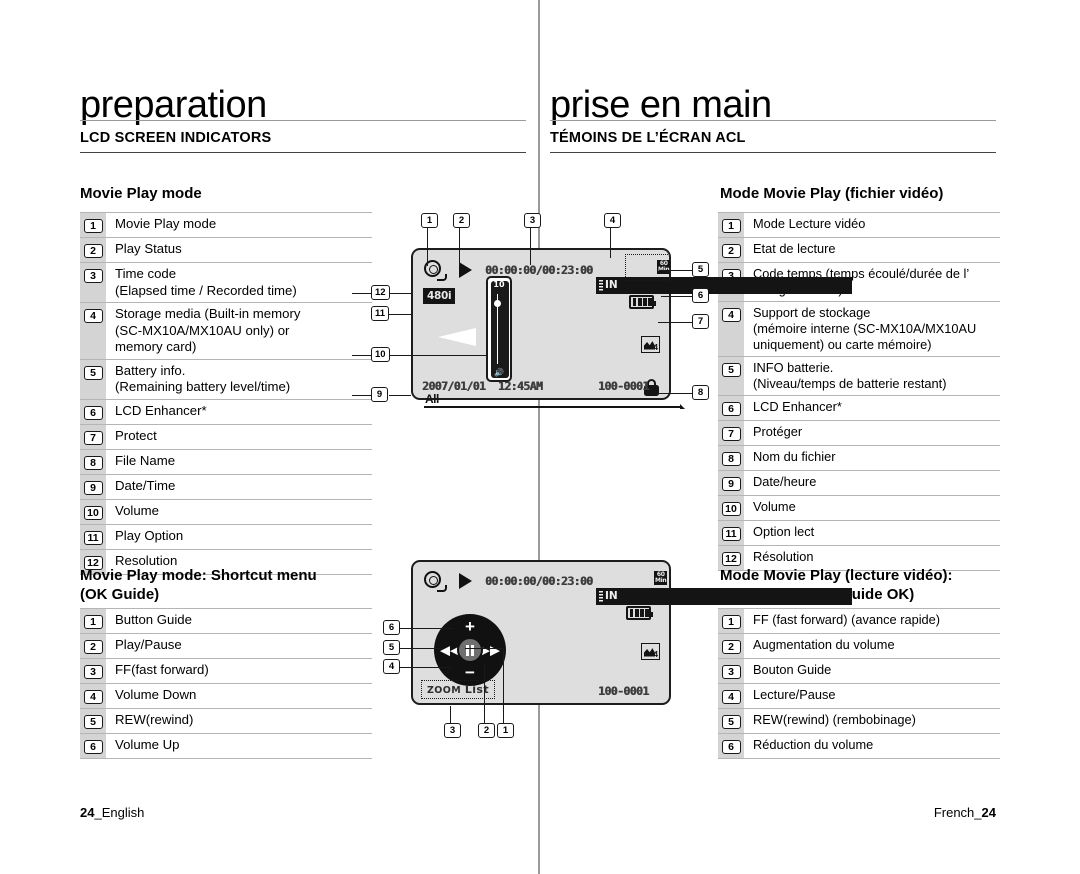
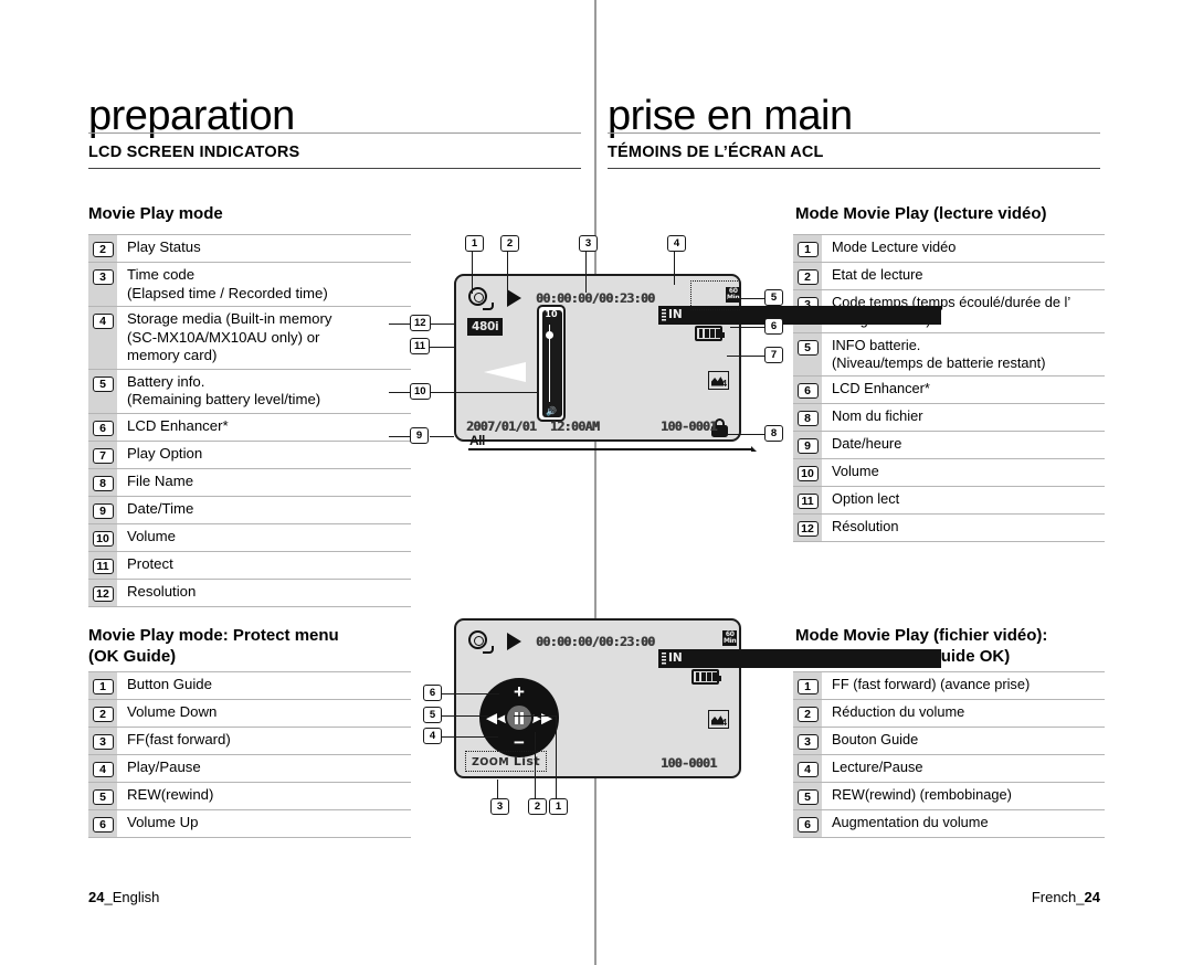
  preparation
  LCD SCREEN INDICATORS
  Movie Play mode
- 1	Movie Play mode
  2	Play Status
  3	Time code(Elapsed time / Recorded time)
  4	Storage media (Built-in memory(SC-MX10A/MX10AU only) ormemory card)
  5	Battery info.(Remaining battery level/time)
  6	LCD Enhancer*
- 7	Protect
+ 7	Play Option
  8	File Name
  9	Date/Time
  10	Volume
- 11	Play Option
+ 11	Protect
  12	Resolution
- Movie Play mode: Shortcut menu
+ Movie Play mode: Protect menu
  (OK Guide)
  1	Button Guide
- 2	Play/Pause
+ 2	Volume Down
  3	FF(fast forward)
- 4	Volume Down
+ 4	Play/Pause
  5	REW(rewind)
  6	Volume Up
  24_English
  prise en main
  TÉMOINS DE L’ÉCRAN ACL
- Mode Movie Play (fichier vidéo)
+ Mode Movie Play (lecture vidéo)
  1	Mode Lecture vidéo
  2	Etat de lecture
- 4	Support de stockage(mémoire interne (SC-MX10A/MX10AUuniquement) ou carte mémoire)
  5	INFO batterie.(Niveau/temps de batterie restant)
  6	LCD Enhancer*
- 7	Protéger
  8	Nom du fichier
  9	Date/heure
  10	Volume
  11	Option lect
  12	Résolution
- Mode Movie Play (lecture vidéo):
+ Mode Movie Play (fichier vidéo):
- 1	FF (fast forward) (avance rapide)
+ 1	FF (fast forward) (avance prise)
- 2	Augmentation du volume
+ 2	Réduction du volume
  3	Bouton Guide
  4	Lecture/Pause
  5	REW(rewind) (rembobinage)
- 6	Réduction du volume
+ 6	Augmentation du volume
  French_24
  1
  2
  3
  4
  5
  6
  7
  8
  12
  11
  10
  9
  00:00:00/00:23:00
  IN
  480i
  All
  10
  🔊
- 2007/01/01 12:45AM
+ 2007/01/01 12:00AM
  100-0001
  6
  5
  4
  3
  2
  1
  00:00:00/00:23:00
  IN
  +
  −
  ◀◀
  ▶▶
  ZOOM List
  100-0001
